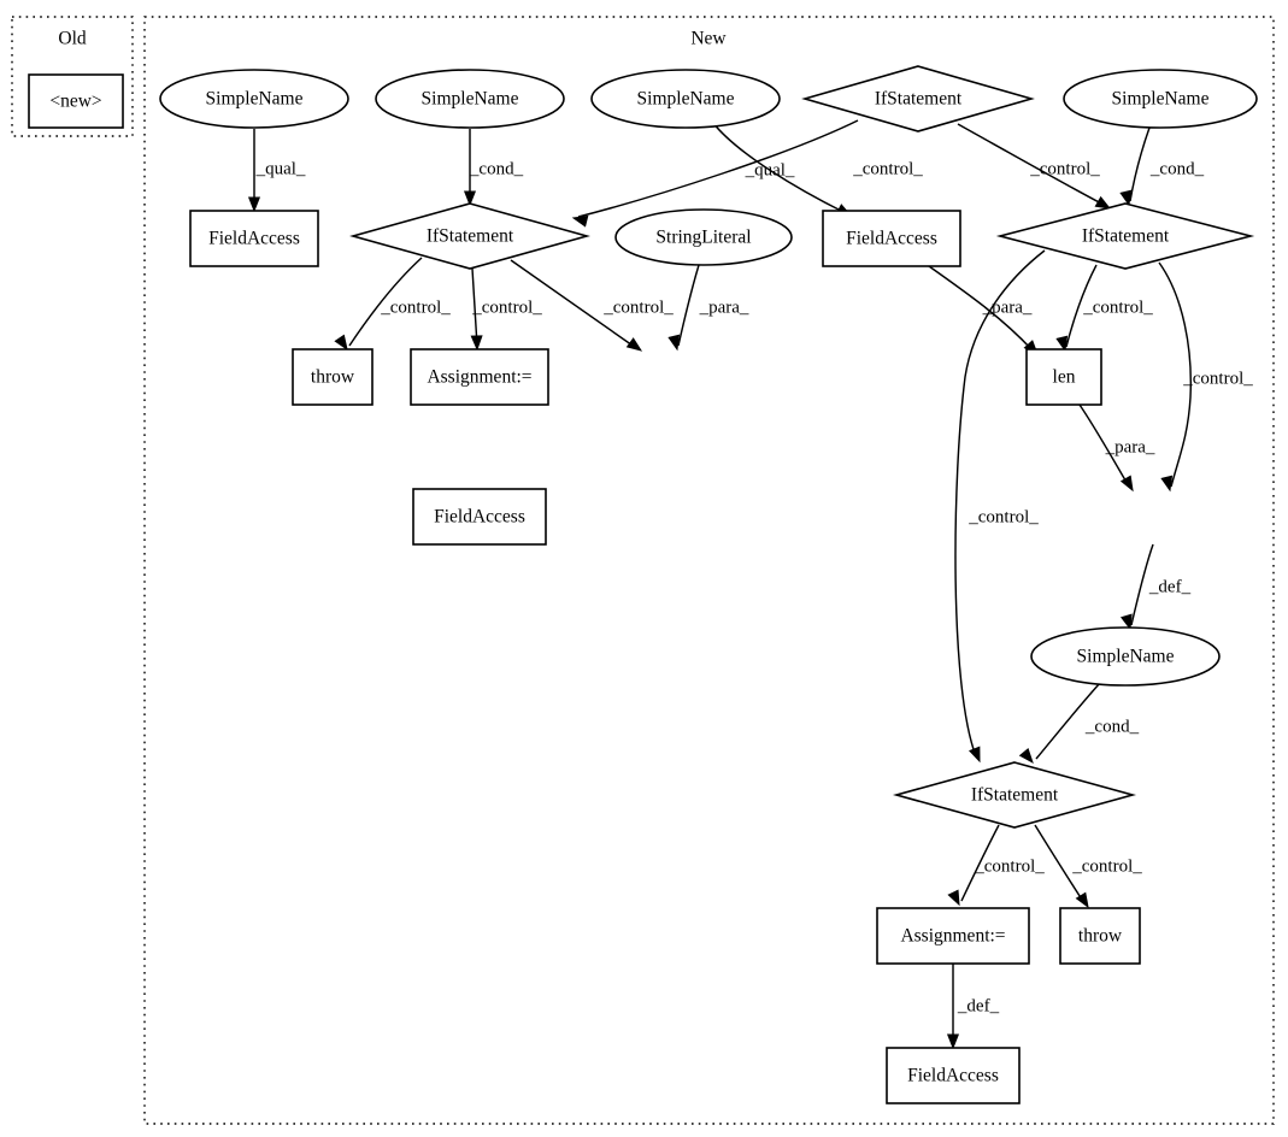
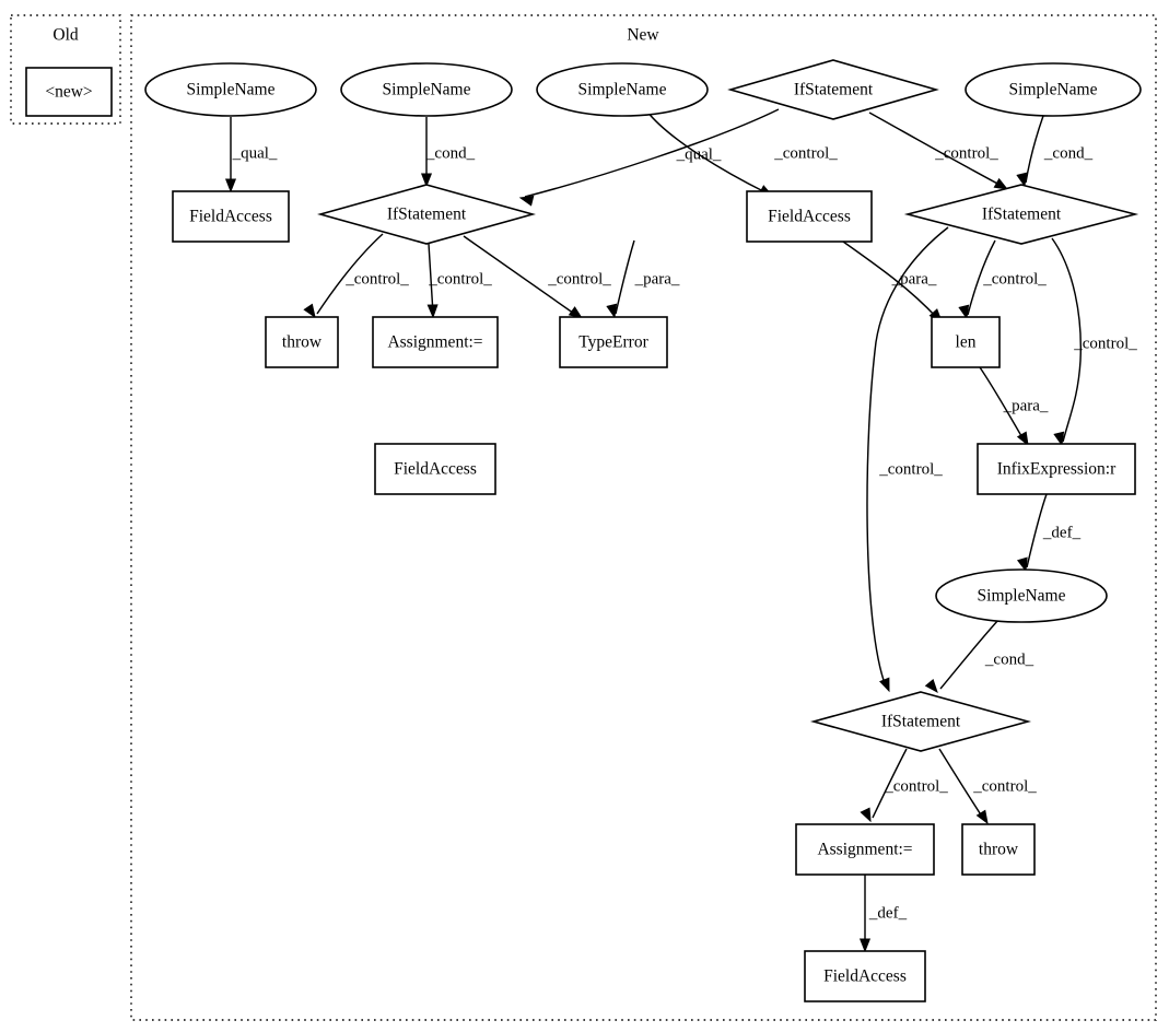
  Old
  New
  _qual_
  _cond_
  _qual_
  _control_
  _control_
  _cond_
  _control_
  _control_
  _control_
  _para_
  _para_
  _control_
  _control_
  _control_
  _para_
  _def_
  _cond_
  _control_
  _control_
  _def_
  <new>
  SimpleName
  SimpleName
  SimpleName
  IfStatement
  SimpleName
  FieldAccess
  IfStatement
- StringLiteral
  FieldAccess
  IfStatement
  throw
  Assignment:=
+ TypeError
  len
  FieldAccess
+ InfixExpression:r
  SimpleName
  IfStatement
  Assignment:=
  throw
  FieldAccess
